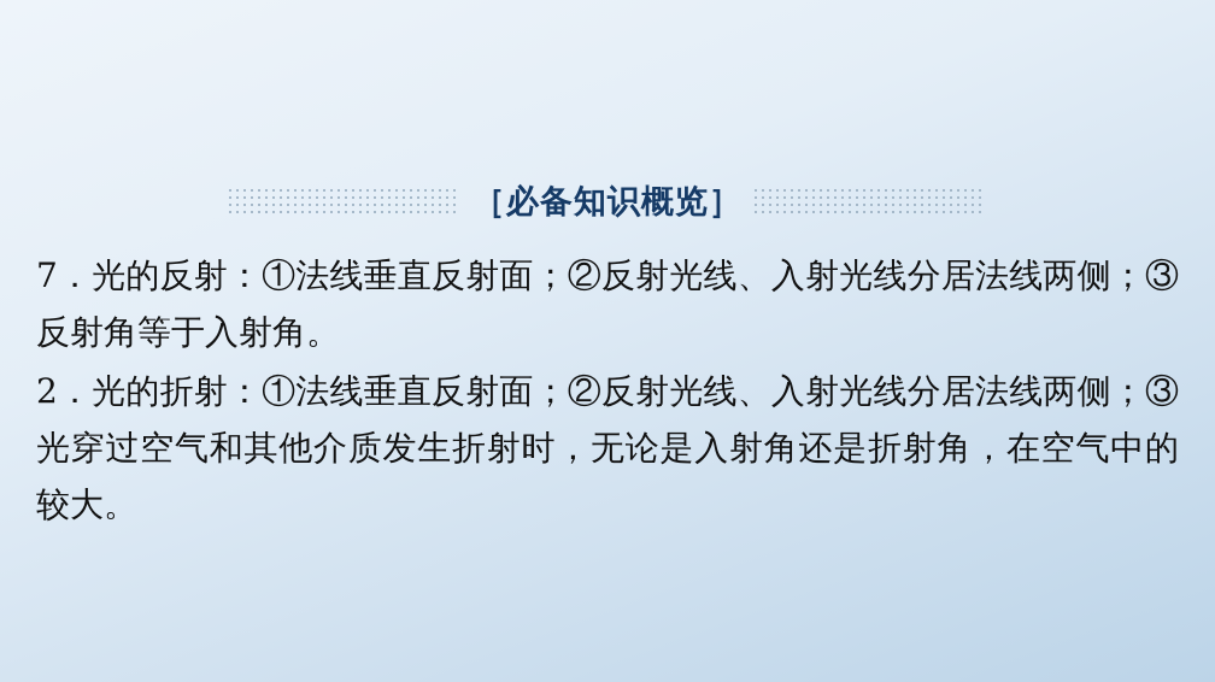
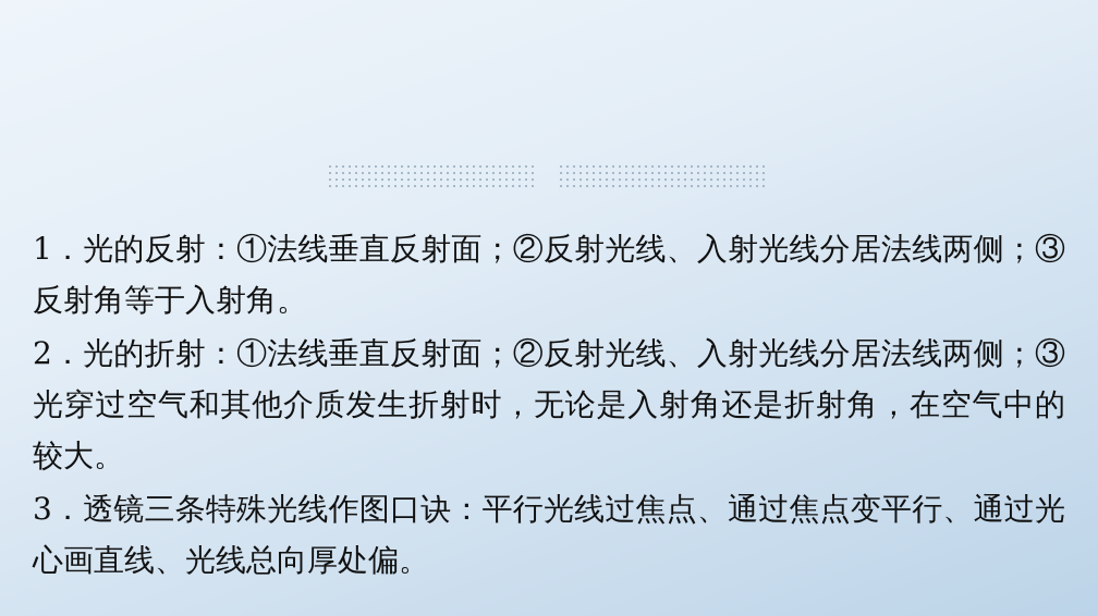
- ［必备知识概览］
- 7．光的反射：①法线垂直反射面；②反射光线、入射光线分居法线两侧；③反射角等于入射角。
+ 1．光的反射：①法线垂直反射面；②反射光线、入射光线分居法线两侧；③反射角等于入射角。
  2．光的折射：①法线垂直反射面；②反射光线、入射光线分居法线两侧；③光穿过空气和其他介质发生折射时，无论是入射角还是折射角，在空气中的较大。
+ 3．透镜三条特殊光线作图口诀：平行光线过焦点、通过焦点变平行、通过光心画直线、光线总向厚处偏。
